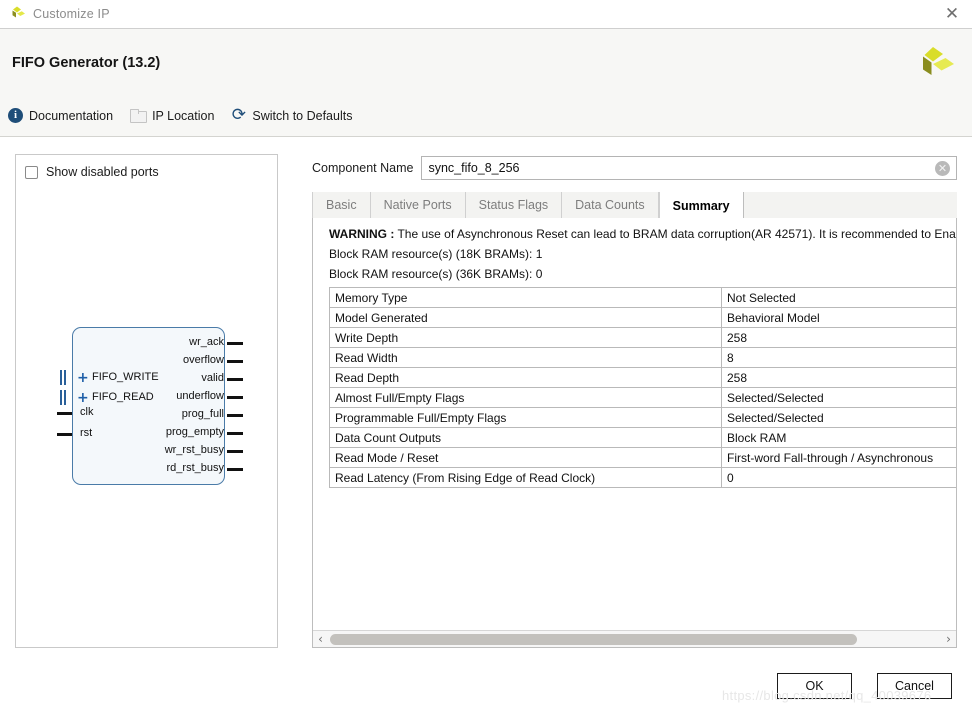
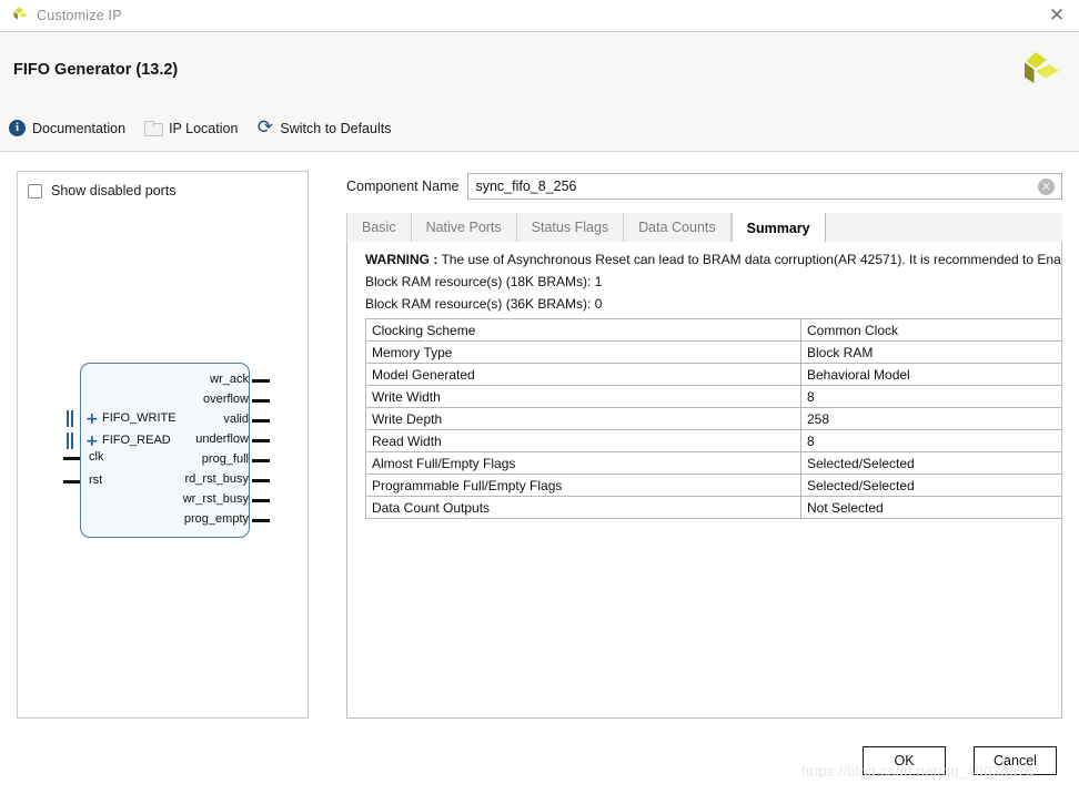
  Customize IP
  ✕
  FIFO Generator (13.2)
  i
  Documentation
  IP Location
  ⟳
  Switch to Defaults
  Show disabled ports
  +
  FIFO_WRITE
  +
  FIFO_READ
  clk
  rst
  wr_ack
  overflow
  valid
  underflow
  prog_full
- prog_empty
+ rd_rst_busy
  wr_rst_busy
- rd_rst_busy
+ prog_empty
  Component Name
  sync_fifo_8_256
  ✕
  Basic
  Native Ports
  Status Flags
  Data Counts
  Summary
  WARNING : The use of Asynchronous Reset can lead to BRAM data corruption(AR 42571). It is recommended to Ena
  Block RAM resource(s) (18K BRAMs): 1
  Block RAM resource(s) (36K BRAMs): 0
+ Clocking Scheme	Common Clock
- Memory Type	Not Selected
+ Memory Type	Block RAM
  Model Generated	Behavioral Model
+ Write Width	8
  Write Depth	258
  Read Width	8
- Read Depth	258
  Almost Full/Empty Flags	Selected/Selected
  Programmable Full/Empty Flags	Selected/Selected
- Data Count Outputs	Block RAM
+ Data Count Outputs	Not Selected
- Read Mode / Reset	First-word Fall-through / Asynchronous
- Read Latency (From Rising Edge of Read Clock)	0
- ‹
- ›
  OK
  Cancel
  https://blog.csdn.net/qq_40039676
